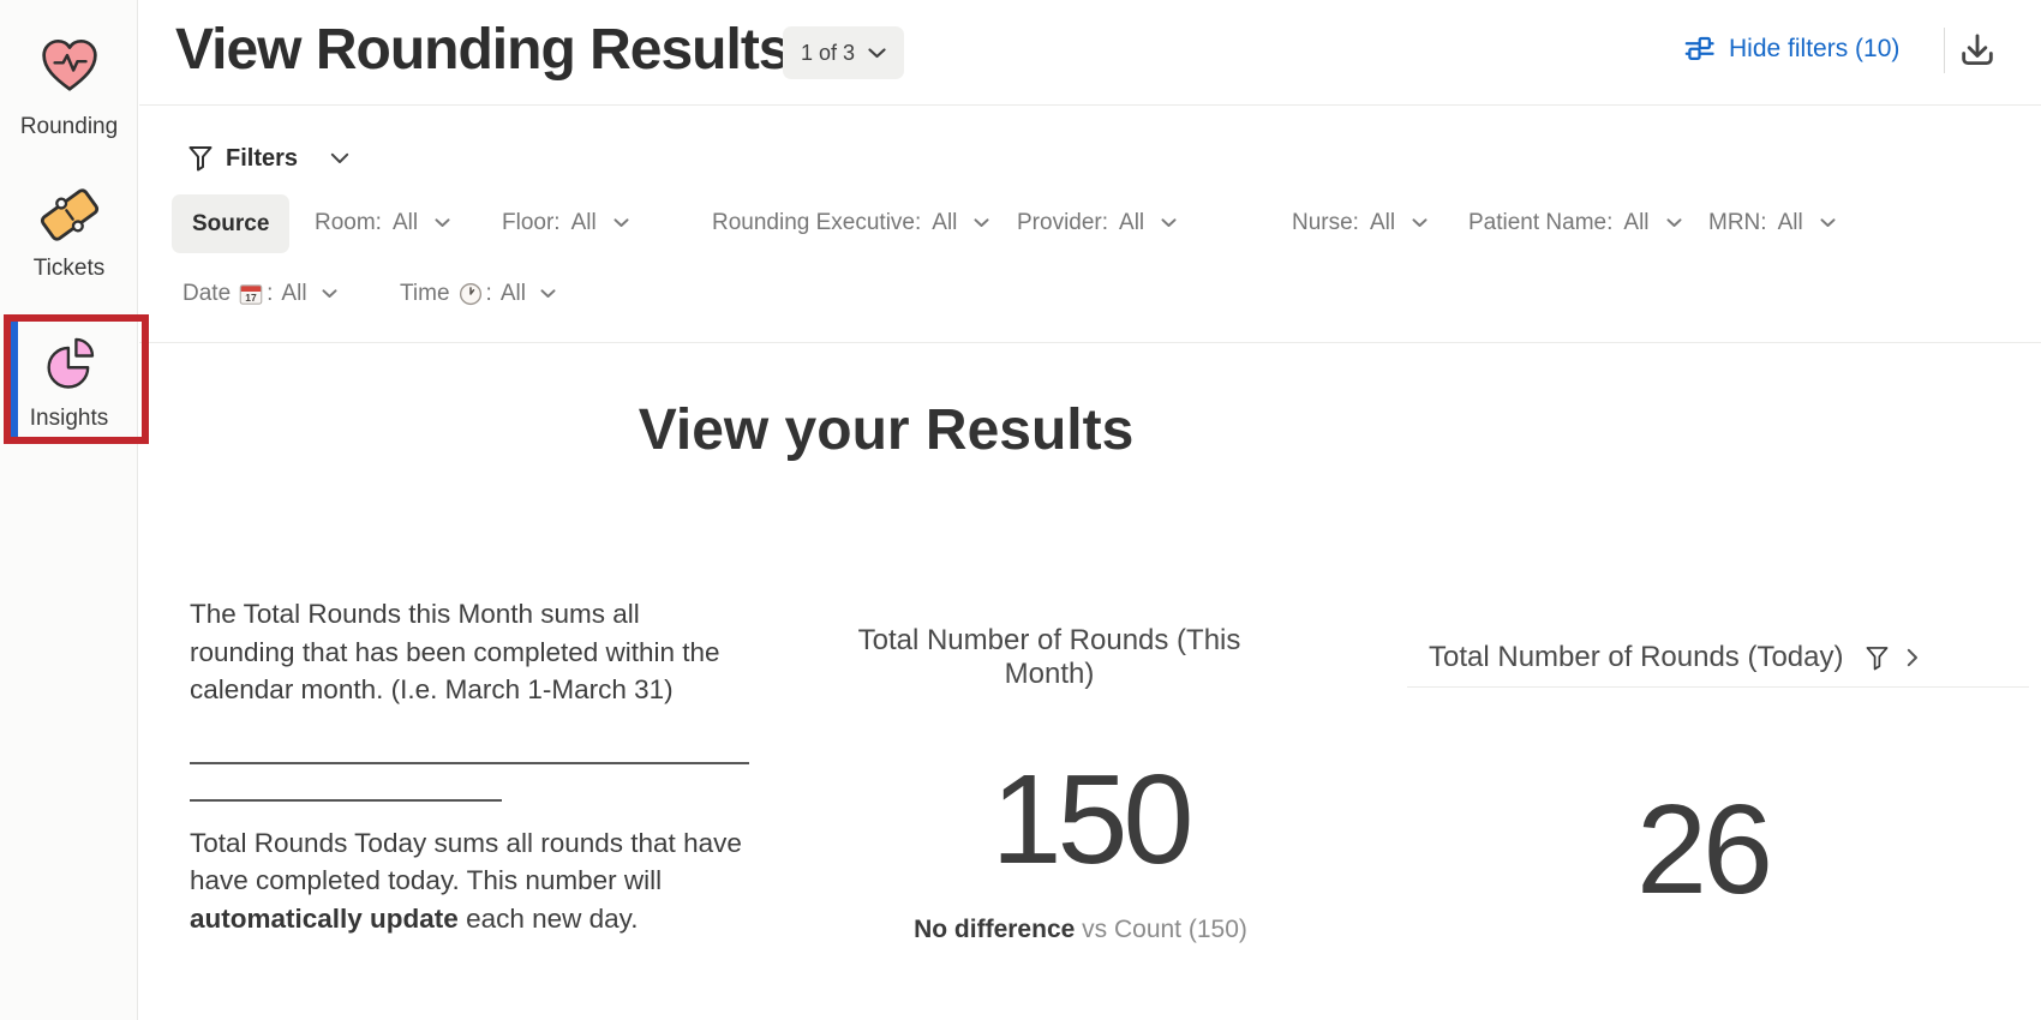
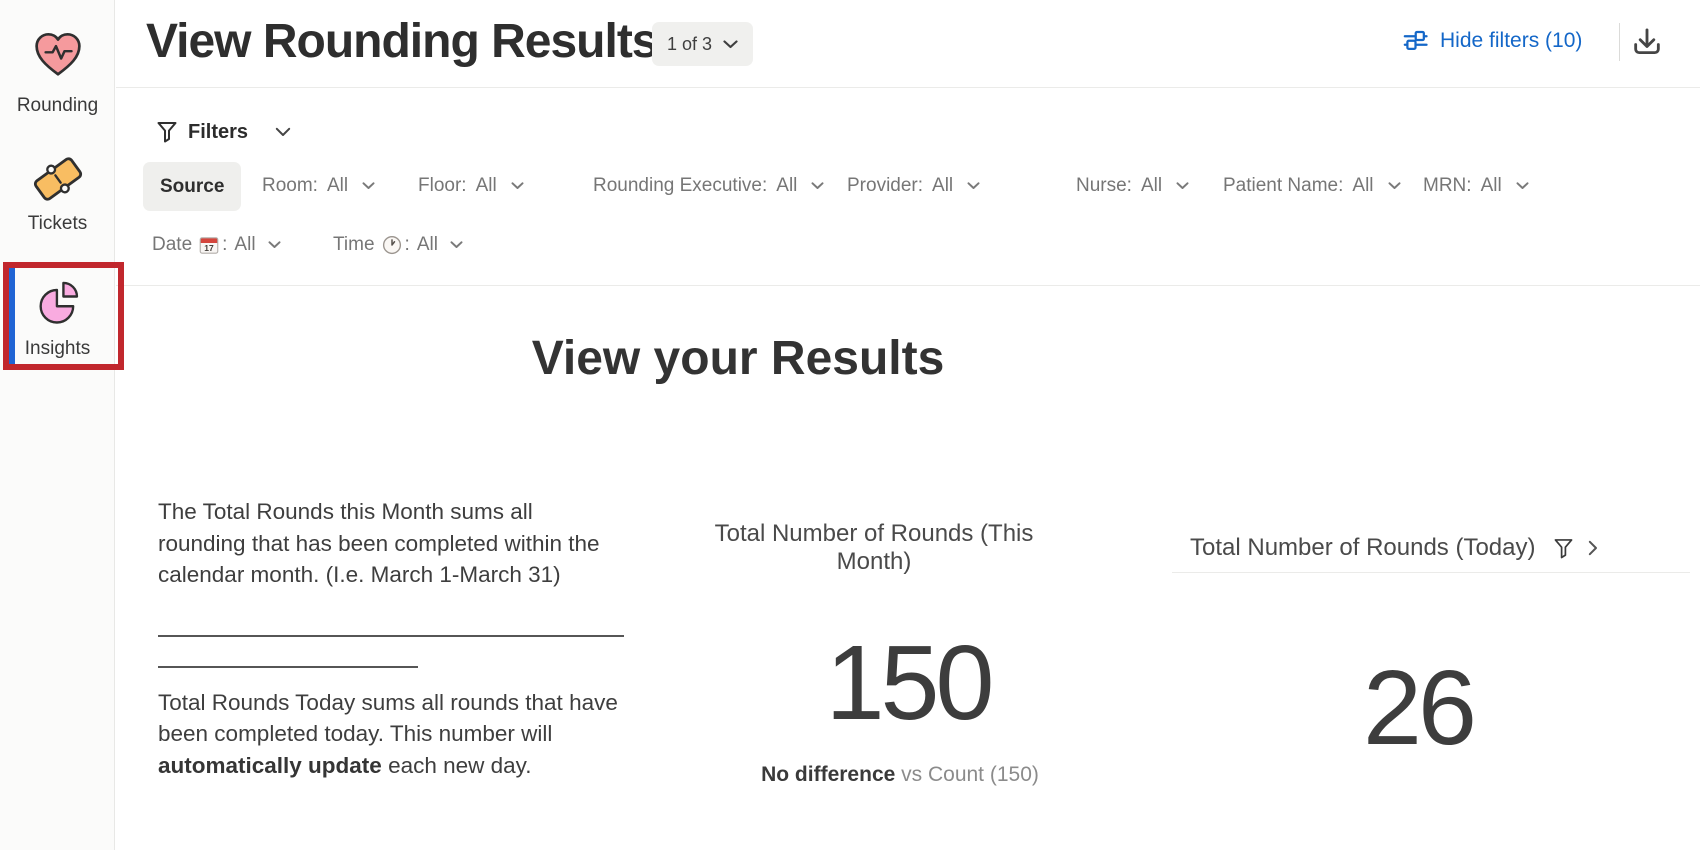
  Rounding
  Tickets
  Insights
  View Rounding Results
  1 of 3
  Hide filters (10)
  Filters
  Source
  Room:
  All
  Floor:
  All
  Rounding Executive:
  All
  Provider:
  All
  Nurse:
  All
  Patient Name:
  All
  MRN:
  All
  Date
  17
  :
  All
  Time
  :
  All
  View your Results
  The Total Rounds this Month sums all
  rounding that has been completed within the
  calendar month. (I.e. March 1-March 31)
  Total Rounds Today sums all rounds that have
- have completed today. This number will
+ been completed today. This number will
  automatically update each new day.
  Total Number of Rounds (This Month)
  150
  No difference vs Count (150)
  Total Number of Rounds (Today)
  26
